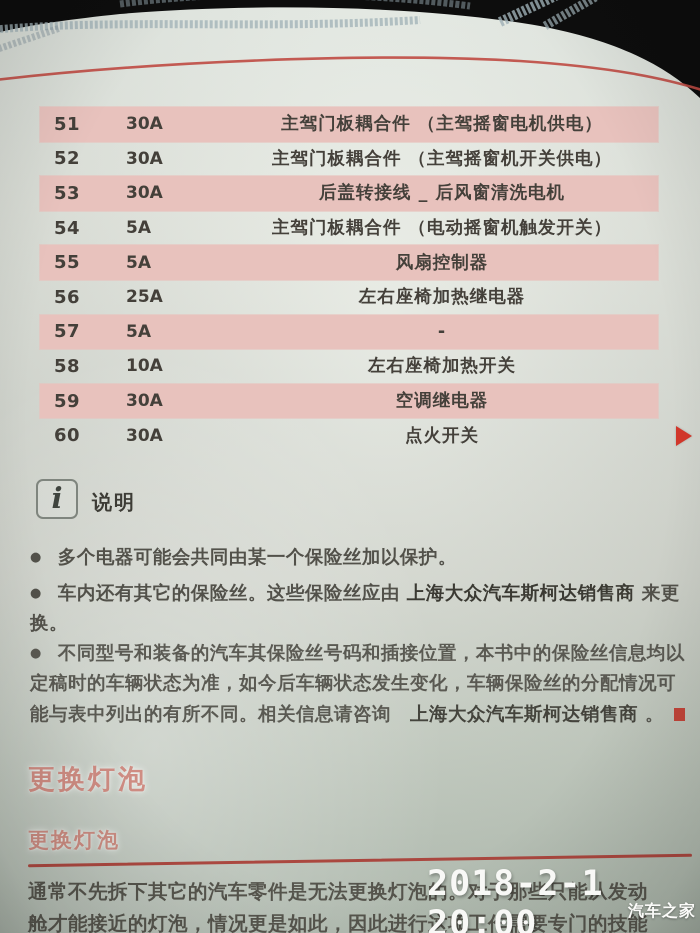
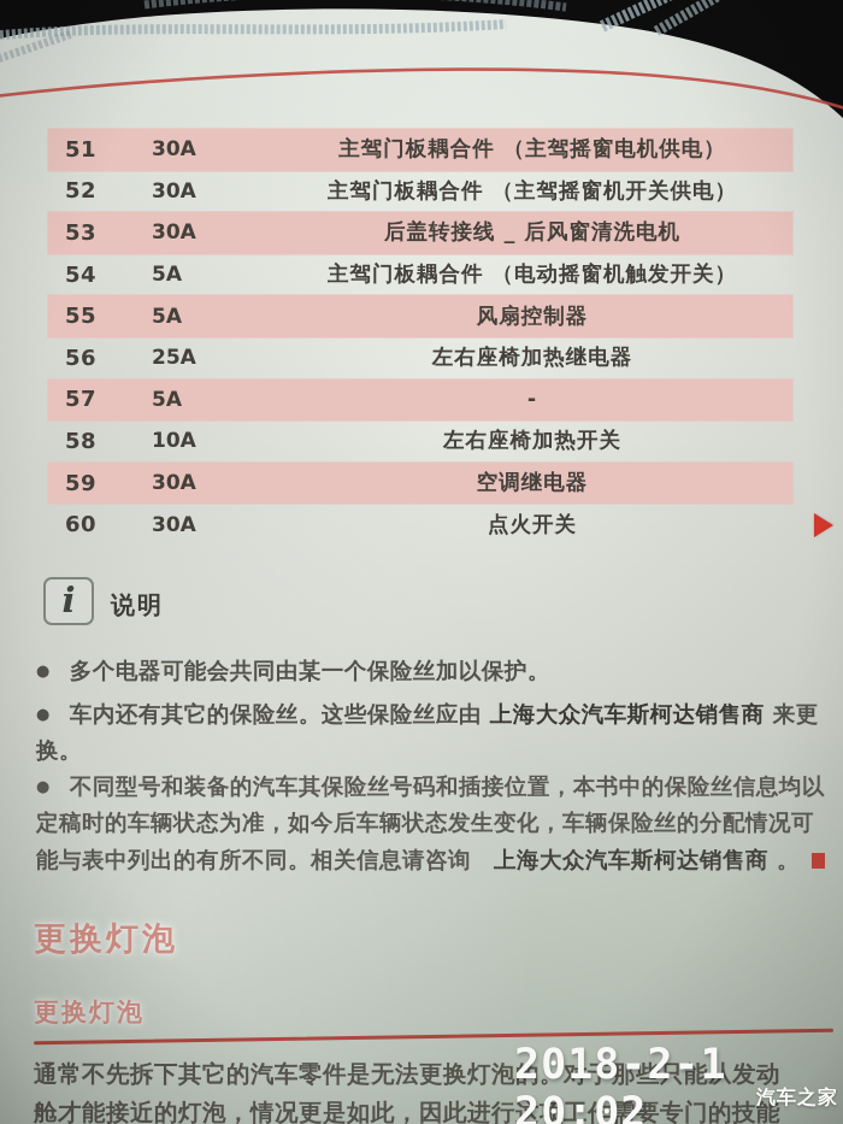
- 2018-2-1 20:00
+ 2018-2-1 20:02
  汽车之家
